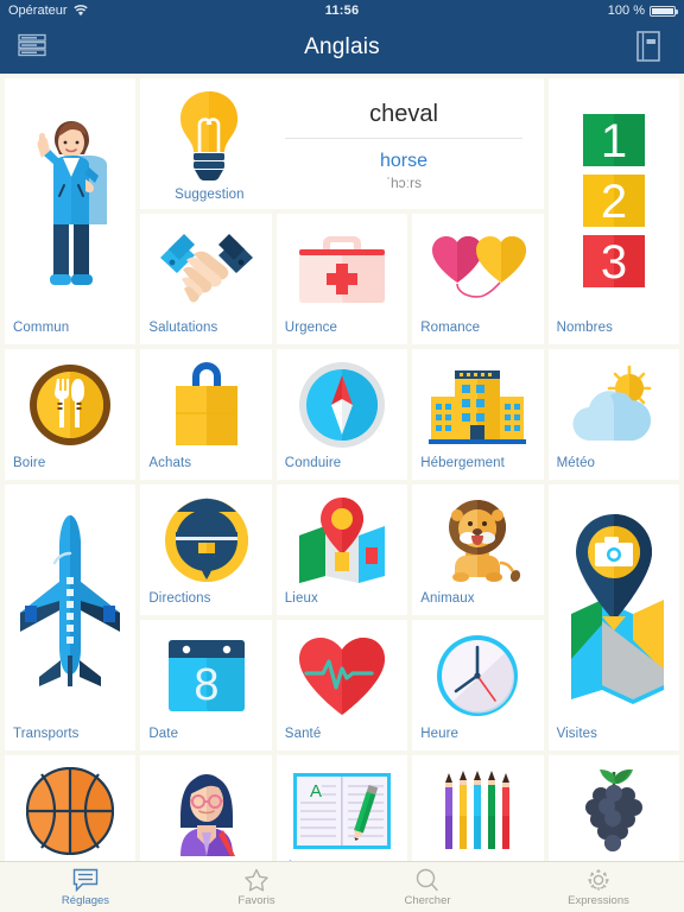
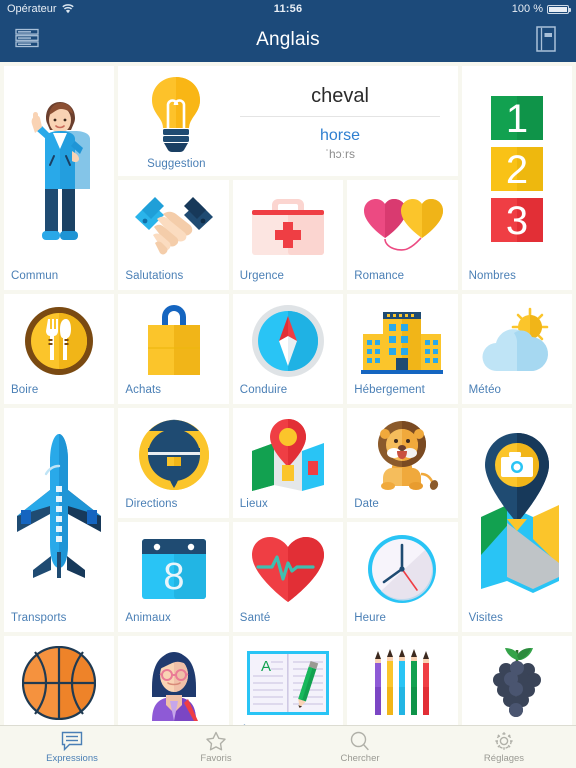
  Opérateur
  11:56
  100 %
  Anglais
  Commun
  Suggestion
  cheval
  horse
  ˈhɔːrs
  1
  2
  3
  Nombres
  Salutations
  Urgence
  Romance
  Boire
  Achats
  Conduire
  Hébergement
  Météo
  Transports
  Directions
  Lieux
- Animaux
+ Date
  Visites
  8
- Date
+ Animaux
  Santé
  Heure
  A
- Réglages
+ Expressions
  Favoris
  Chercher
- Expressions
+ Réglages
